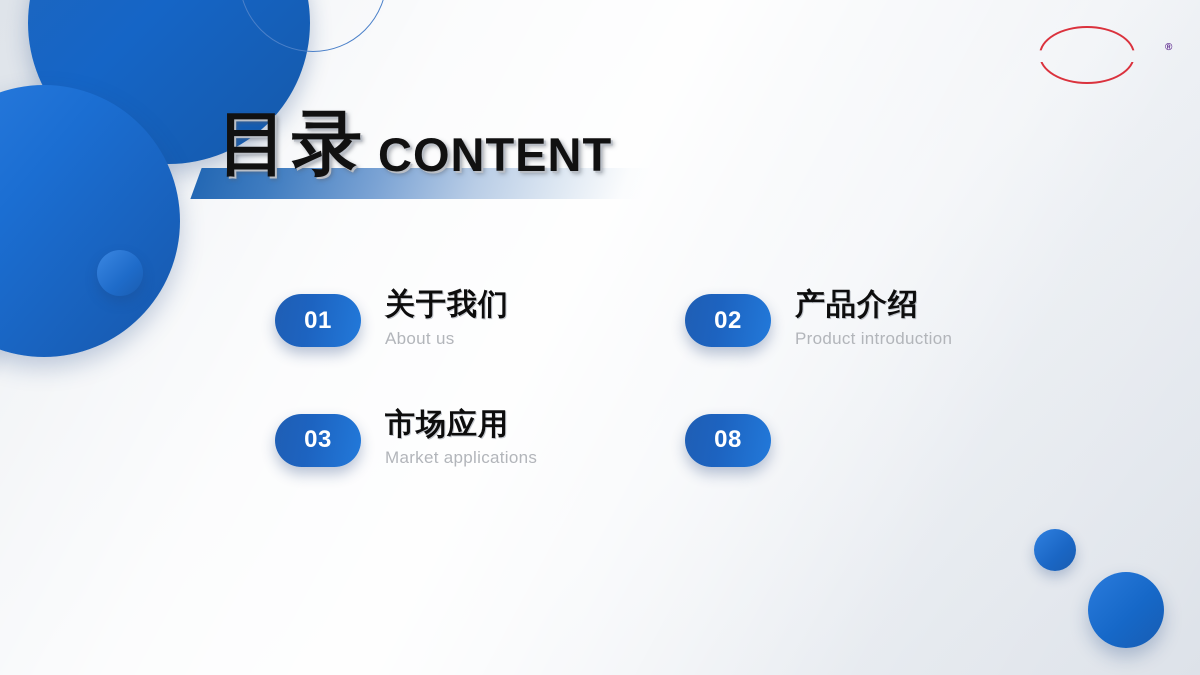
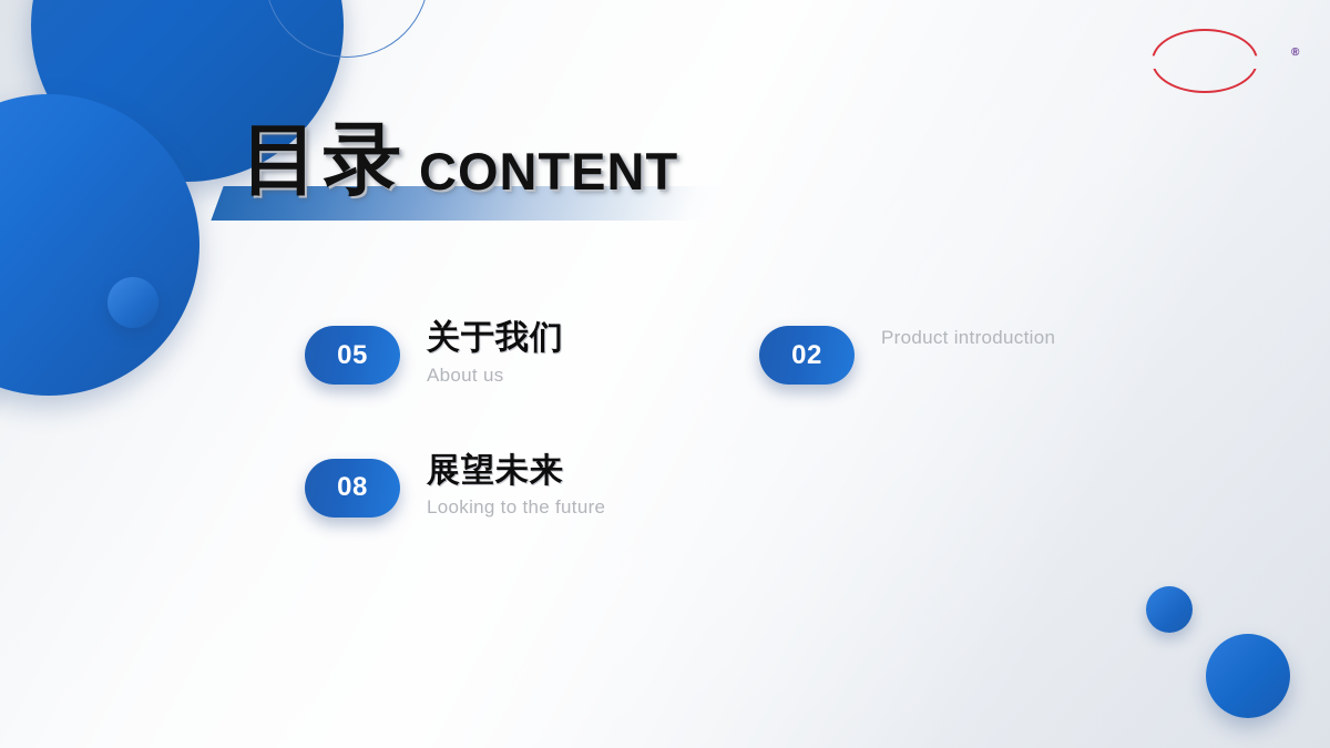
  ®
  目录 CONTENT
- 01
+ 05
  关于我们
  About us
  02
- 产品介绍
  Product introduction
- 03
- 市场应用
- Market applications
  08
+ 展望未来
+ Looking to the future
